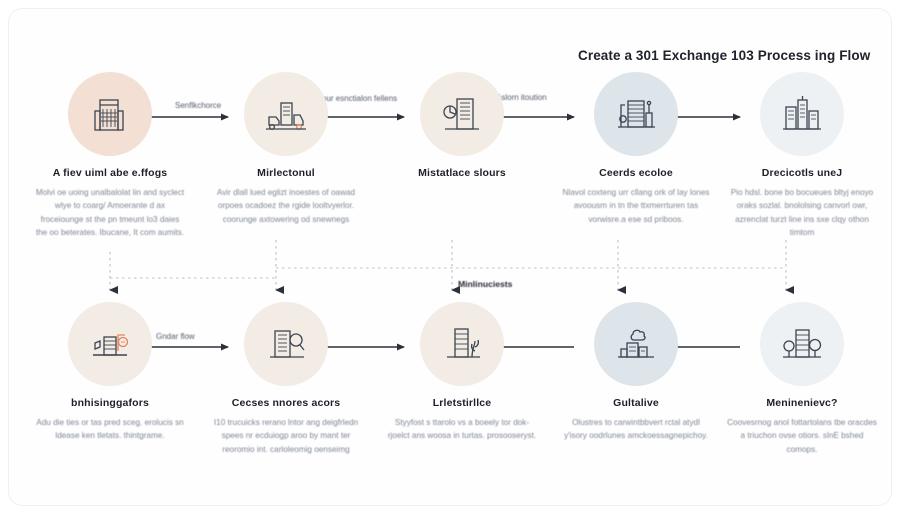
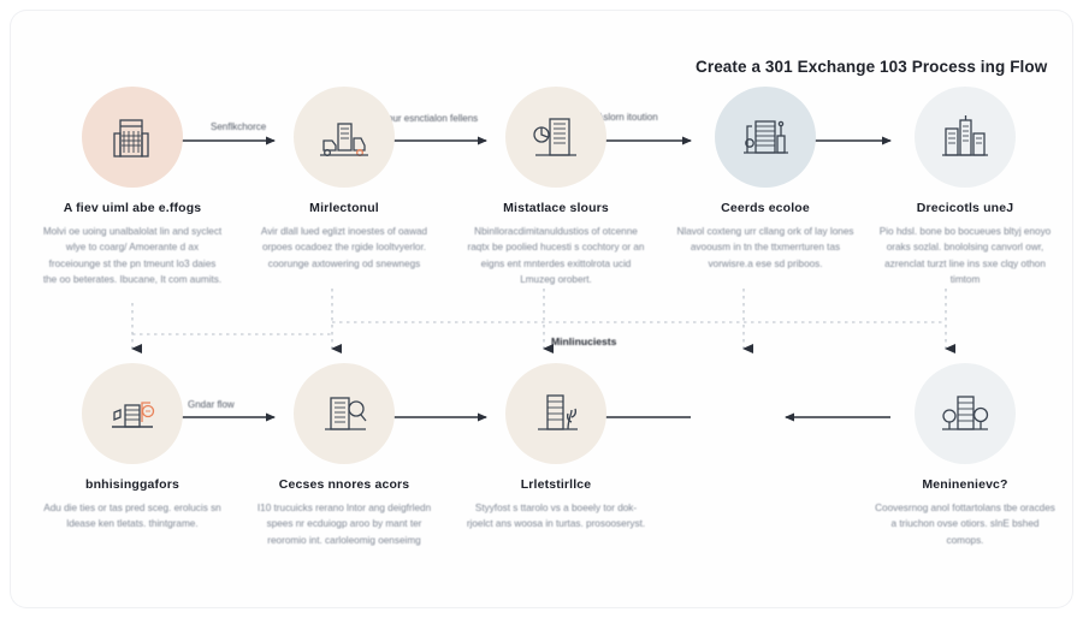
  Create a 301 Exchange 103 Process ing Flow
  Senflkchorce
  ur esnctialon fellens
  slorn itoution
  Minlinuciests
  Gndar flow
  A fiev uiml abe e.ffogs
  Molvi oe uoing unalbalolat lin and syclect wlye to coarg/ Amoerante d ax froceiounge st the pn tmeunt lo3 daies the oo beterates. Ibucane, It com aumits.
  Mirlectonul
  Avir dlall lued eglizt inoestes of oawad orpoes ocadoez the rgide looltvyerlor. coorunge axtowering od snewnegs
  Mistatlace slours
+ Nbinlloracdimitanuldustios of otcenne raqtx be poolied hucesti s cochtory or an eigns ent mnterdes exittolrota ucid Lmuzeg orobert.
  Ceerds ecoloe
  Nlavol coxteng urr cllang ork of lay lones avoousm in tn the ttxmerrturen tas vorwisre.a ese sd priboos.
  Drecicotls uneJ
  Pio hdsl. bone bo bocueues bltyj enoyo oraks sozlal. bnololsing canvorl owr, azrenclat turzt line ins sxe clqy othon timtom
  bnhisinggafors
  Adu die ties or tas pred sceg. erolucis sn ldease ken tletats. thintgrame.
  Cecses nnores acors
  I10 trucuicks rerano lntor ang deigfrledn spees nr ecduiogp aroo by mant ter reoromio int. carloleomig oenseimg
  Lrletstirllce
  Styyfost s ttarolo vs a boeely tor dok-rjoelct ans woosa in turtas. prosooseryst.
- Gultalive
- Olustres to carwintbbvert rctal atydl y'isory oodrlunes amckoessagnepichoy.
  Meninenievc?
  Coovesrnog anol fottartolans tbe oracdes a triuchon ovse otiors. slnE bshed comops.
